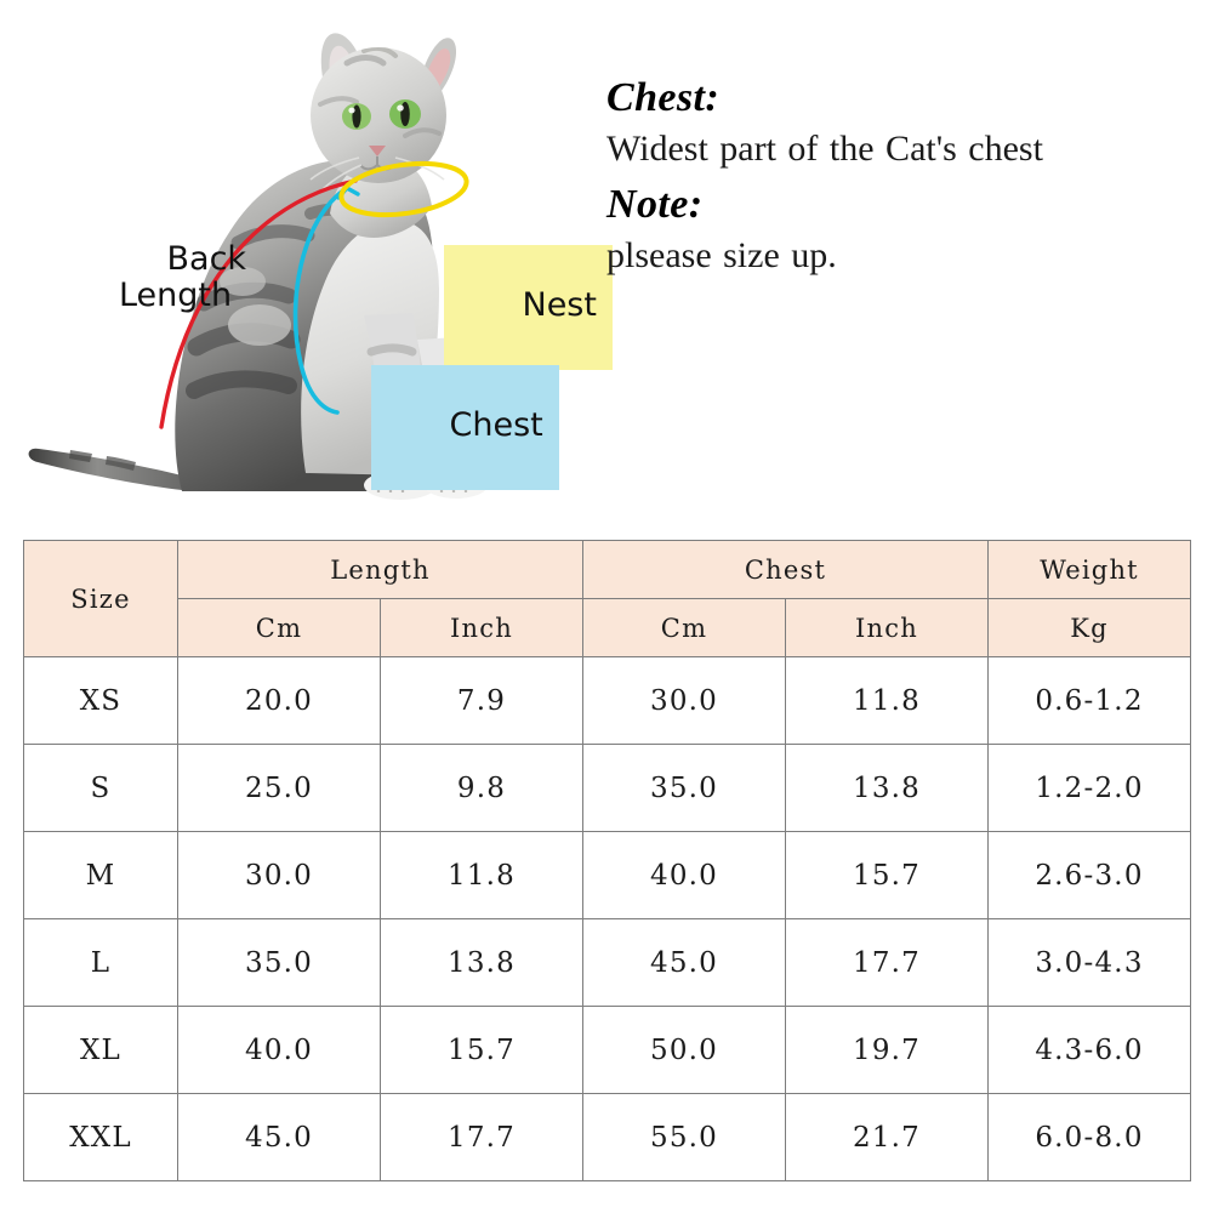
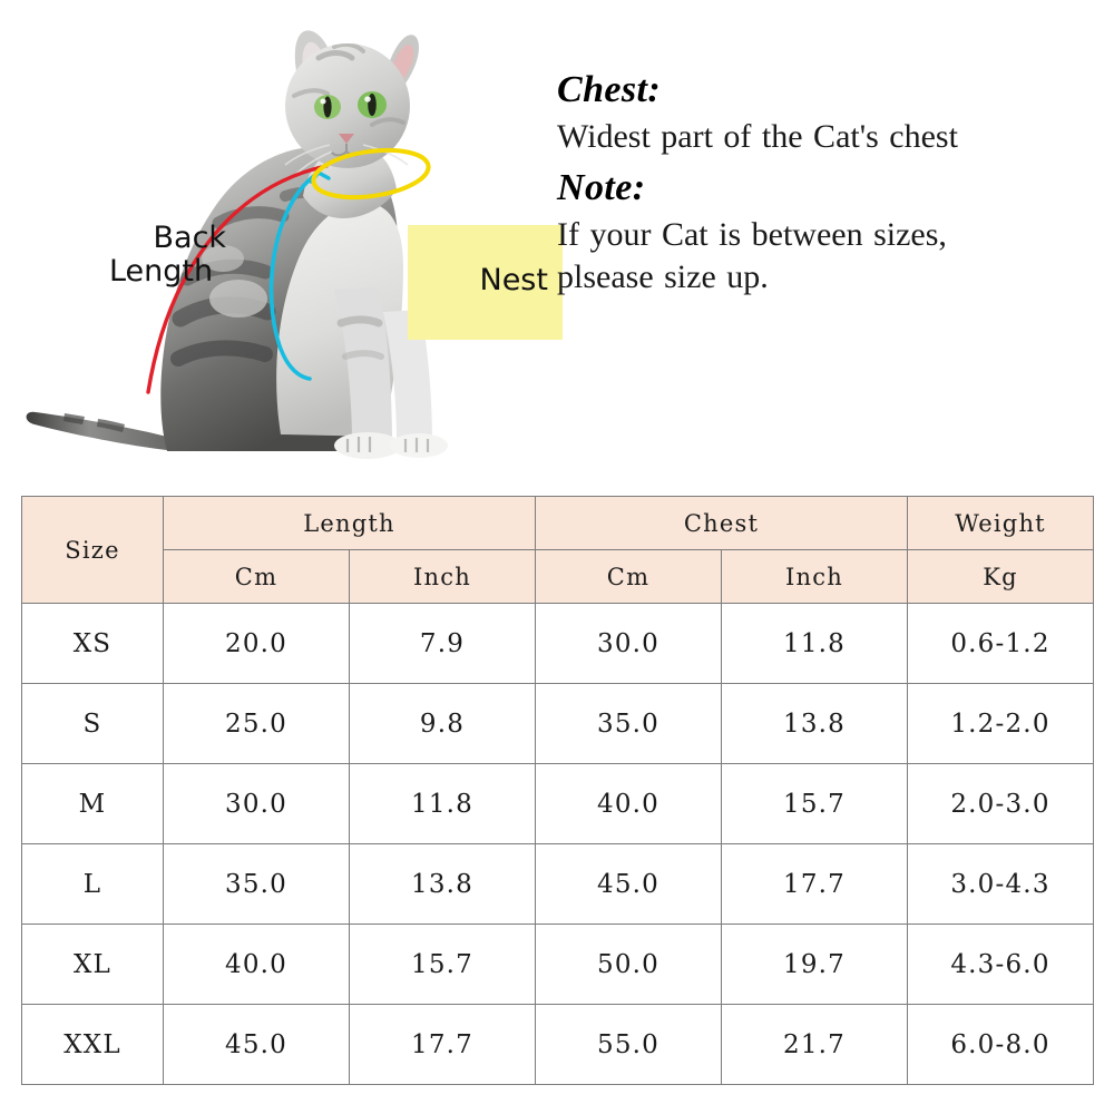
  Back
  Length
  Nest
- Chest
  Chest:
  Widest part of the Cat's chest
  Note:
+ If your Cat is between sizes,
  plsease size up.
  Size	Length	Chest	Weight
  Cm	Inch	Cm	Inch	Kg
  XS	20.0	7.9	30.0	11.8	0.6-1.2
  S	25.0	9.8	35.0	13.8	1.2-2.0
- M	30.0	11.8	40.0	15.7	2.6-3.0
+ M	30.0	11.8	40.0	15.7	2.0-3.0
  L	35.0	13.8	45.0	17.7	3.0-4.3
  XL	40.0	15.7	50.0	19.7	4.3-6.0
  XXL	45.0	17.7	55.0	21.7	6.0-8.0
